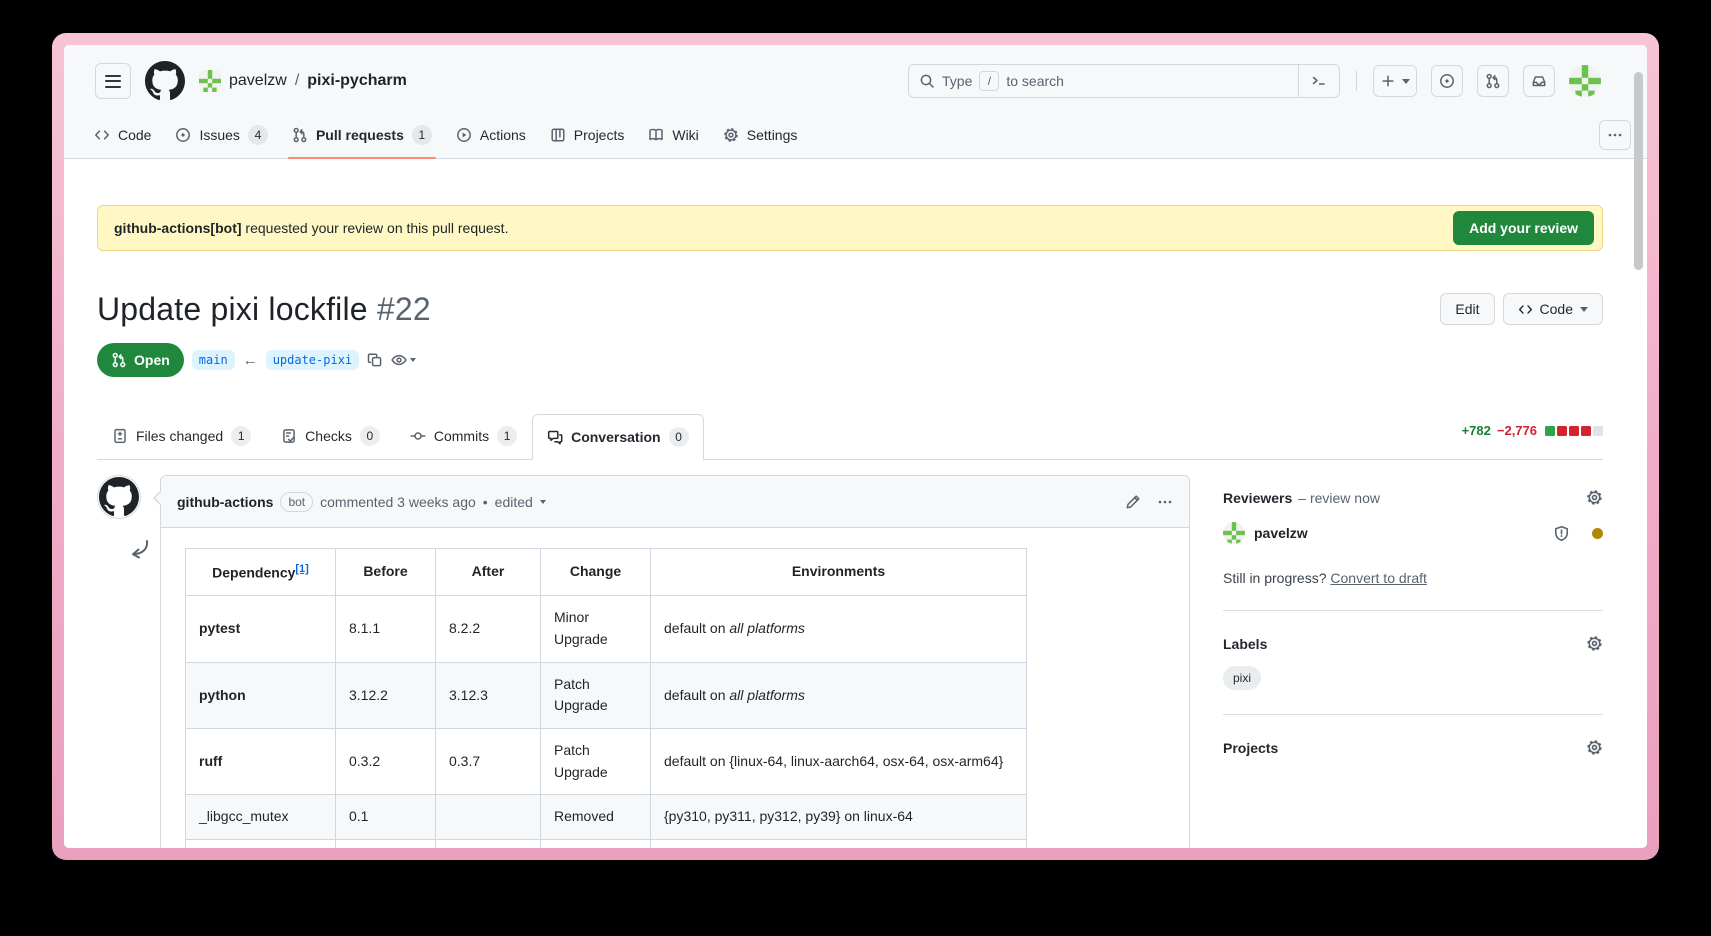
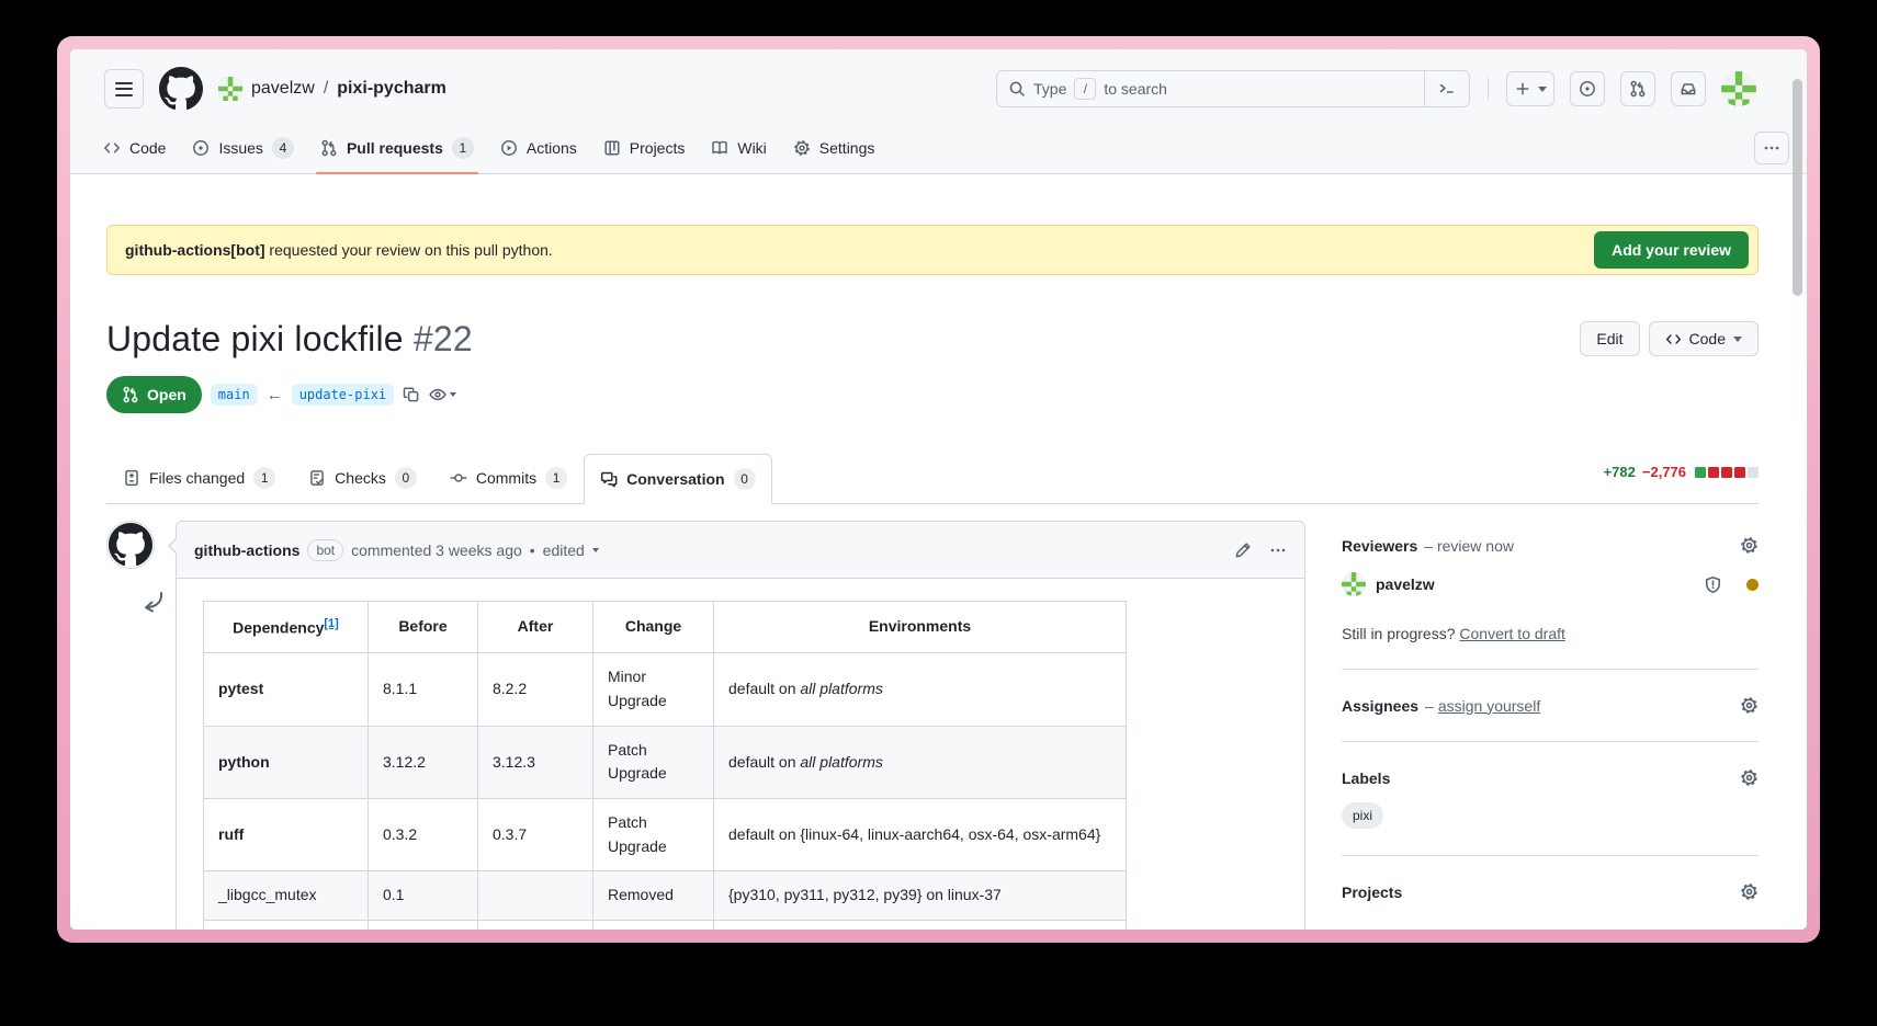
  pavelzw
  /
  pixi-pycharm
  Type
  /
  to search
  Code
  Issues
  4
  Pull requests
  1
  Actions
  Projects
  Wiki
  Settings
- github-actions[bot] requested your review on this pull request.
+ github-actions[bot] requested your review on this pull python.
  Add your review
  Update pixi lockfile #22
  Edit
  Code
  Open
  main
  ←
  update-pixi
  Files changed
  1
  Checks
  0
  Commits
  1
  Conversation
  0
  +782
  −2,776
  github-actions
  bot
  commented 3 weeks ago
  •
  edited
  Dependency[1]	Before	After	Change	Environments
  pytest	8.1.1	8.2.2	Minor Upgrade	default on all platforms
  python	3.12.2	3.12.3	Patch Upgrade	default on all platforms
  ruff	0.3.2	0.3.7	Patch Upgrade	default on {linux-64, linux-aarch64, osx-64, osx-arm64}
- _libgcc_mutex	0.1		Removed	{py310, py311, py312, py39} on linux-64
+ _libgcc_mutex	0.1		Removed	{py310, py311, py312, py39} on linux-37
  Reviewers
  – review now
  pavelzw
  Still in progress? Convert to draft
+ Assignees
+ –
+ assign yourself
  Labels
  pixi
  Projects
